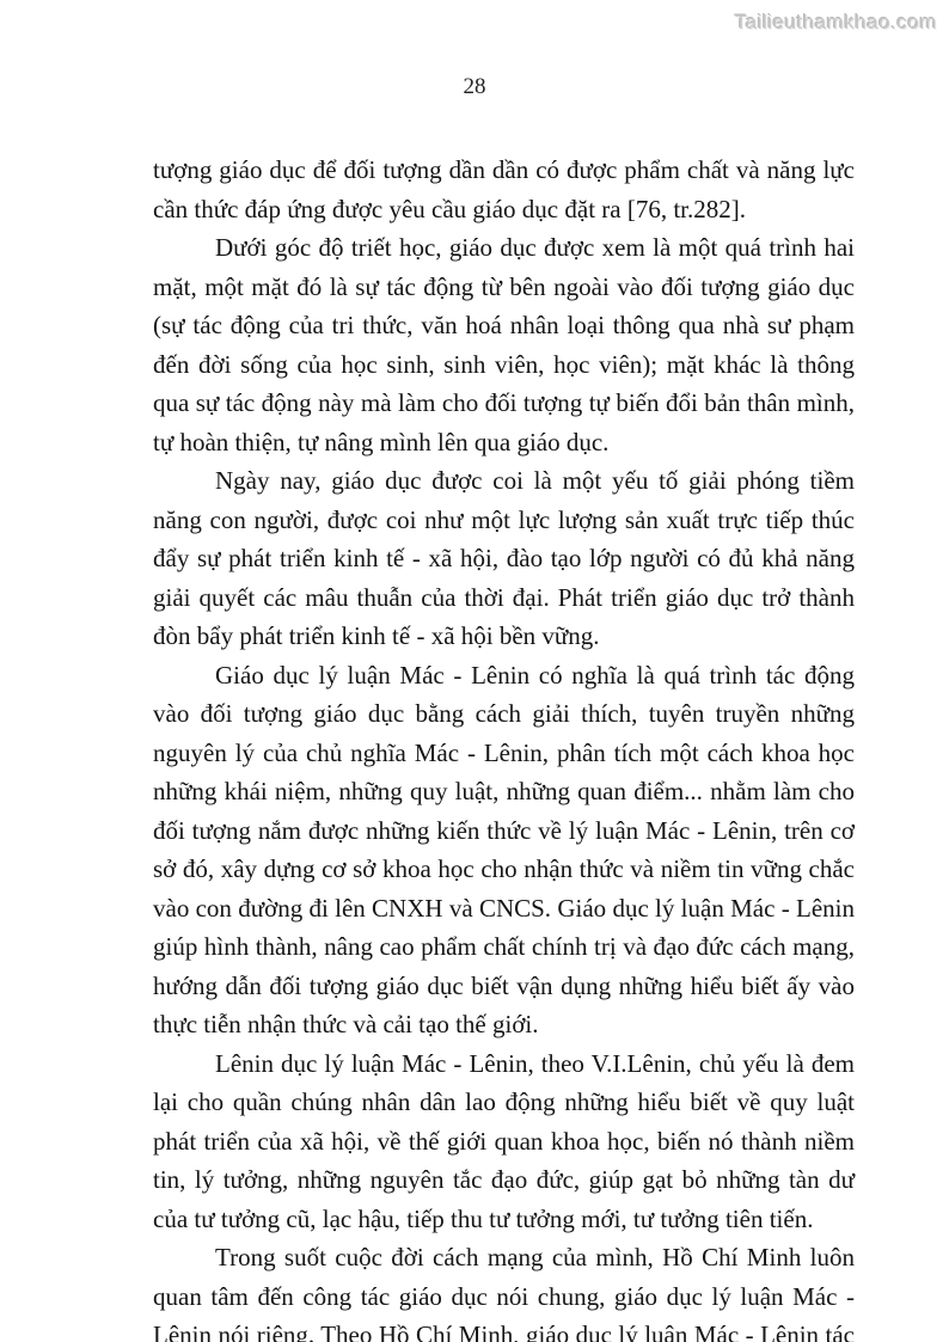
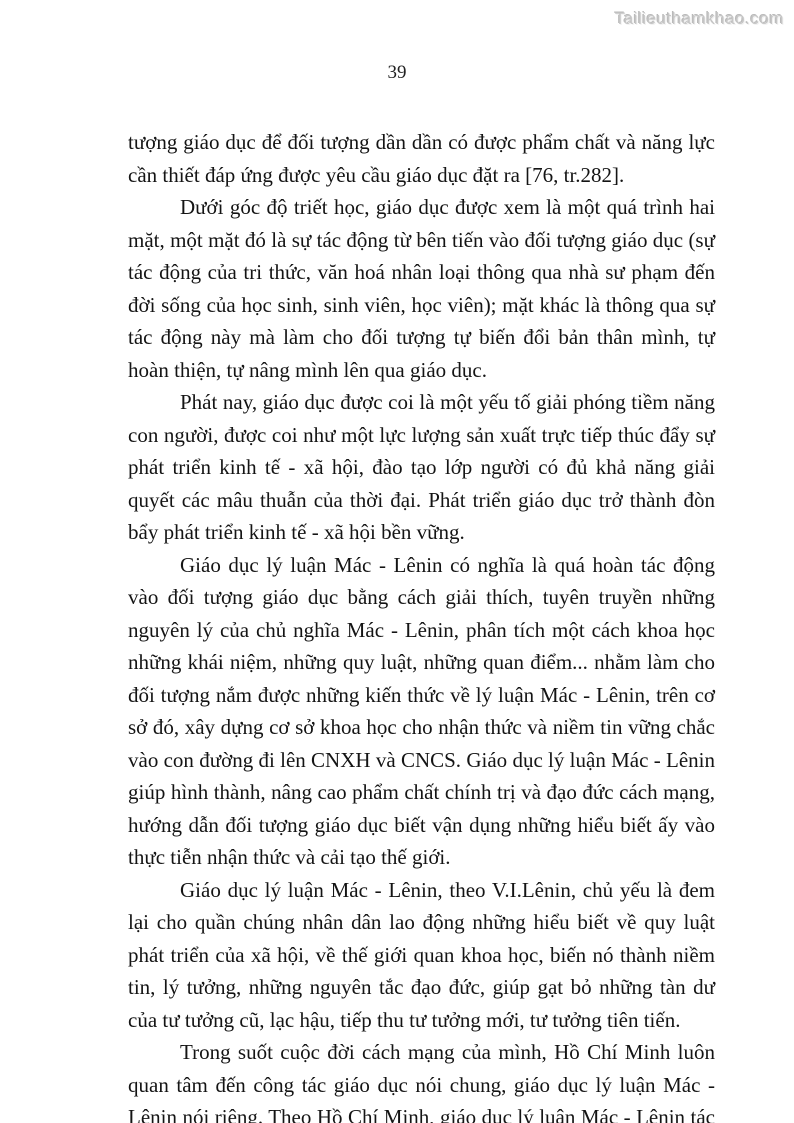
  Tailieuthamkhao.com
- 28
+ 39
- tượng giáo dục để đối tượng dần dần có được phẩm chất và năng lực cần thức đáp ứng được yêu cầu giáo dục đặt ra [76, tr.282].
+ tượng giáo dục để đối tượng dần dần có được phẩm chất và năng lực cần thiết đáp ứng được yêu cầu giáo dục đặt ra [76, tr.282].
- Dưới góc độ triết học, giáo dục được xem là một quá trình hai mặt, một mặt đó là sự tác động từ bên ngoài vào đối tượng giáo dục (sự tác động của tri thức, văn hoá nhân loại thông qua nhà sư phạm đến đời sống của học sinh, sinh viên, học viên); mặt khác là thông qua sự tác động này mà làm cho đối tượng tự biến đổi bản thân mình, tự hoàn thiện, tự nâng mình lên qua giáo dục.
+ Dưới góc độ triết học, giáo dục được xem là một quá trình hai mặt, một mặt đó là sự tác động từ bên tiến vào đối tượng giáo dục (sự tác động của tri thức, văn hoá nhân loại thông qua nhà sư phạm đến đời sống của học sinh, sinh viên, học viên); mặt khác là thông qua sự tác động này mà làm cho đối tượng tự biến đổi bản thân mình, tự hoàn thiện, tự nâng mình lên qua giáo dục.
- Ngày nay, giáo dục được coi là một yếu tố giải phóng tiềm năng con người, được coi như một lực lượng sản xuất trực tiếp thúc đẩy sự phát triển kinh tế - xã hội, đào tạo lớp người có đủ khả năng giải quyết các mâu thuẫn của thời đại. Phát triển giáo dục trở thành đòn bẩy phát triển kinh tế - xã hội bền vững.
+ Phát nay, giáo dục được coi là một yếu tố giải phóng tiềm năng con người, được coi như một lực lượng sản xuất trực tiếp thúc đẩy sự phát triển kinh tế - xã hội, đào tạo lớp người có đủ khả năng giải quyết các mâu thuẫn của thời đại. Phát triển giáo dục trở thành đòn bẩy phát triển kinh tế - xã hội bền vững.
- Giáo dục lý luận Mác - Lênin có nghĩa là quá trình tác động vào đối tượng giáo dục bằng cách giải thích, tuyên truyền những nguyên lý của chủ nghĩa Mác - Lênin, phân tích một cách khoa học những khái niệm, những quy luật, những quan điểm... nhằm làm cho đối tượng nắm được những kiến thức về lý luận Mác - Lênin, trên cơ sở đó, xây dựng cơ sở khoa học cho nhận thức và niềm tin vững chắc vào con đường đi lên CNXH và CNCS. Giáo dục lý luận Mác - Lênin giúp hình thành, nâng cao phẩm chất chính trị và đạo đức cách mạng, hướng dẫn đối tượng giáo dục biết vận dụng những hiểu biết ấy vào thực tiễn nhận thức và cải tạo thế giới.
+ Giáo dục lý luận Mác - Lênin có nghĩa là quá hoàn tác động vào đối tượng giáo dục bằng cách giải thích, tuyên truyền những nguyên lý của chủ nghĩa Mác - Lênin, phân tích một cách khoa học những khái niệm, những quy luật, những quan điểm... nhằm làm cho đối tượng nắm được những kiến thức về lý luận Mác - Lênin, trên cơ sở đó, xây dựng cơ sở khoa học cho nhận thức và niềm tin vững chắc vào con đường đi lên CNXH và CNCS. Giáo dục lý luận Mác - Lênin giúp hình thành, nâng cao phẩm chất chính trị và đạo đức cách mạng, hướng dẫn đối tượng giáo dục biết vận dụng những hiểu biết ấy vào thực tiễn nhận thức và cải tạo thế giới.
- Lênin dục lý luận Mác - Lênin, theo V.I.Lênin, chủ yếu là đem lại cho quần chúng nhân dân lao động những hiểu biết về quy luật phát triển của xã hội, về thế giới quan khoa học, biến nó thành niềm tin, lý tưởng, những nguyên tắc đạo đức, giúp gạt bỏ những tàn dư của tư tưởng cũ, lạc hậu, tiếp thu tư tưởng mới, tư tưởng tiên tiến.
+ Giáo dục lý luận Mác - Lênin, theo V.I.Lênin, chủ yếu là đem lại cho quần chúng nhân dân lao động những hiểu biết về quy luật phát triển của xã hội, về thế giới quan khoa học, biến nó thành niềm tin, lý tưởng, những nguyên tắc đạo đức, giúp gạt bỏ những tàn dư của tư tưởng cũ, lạc hậu, tiếp thu tư tưởng mới, tư tưởng tiên tiến.
  Trong suốt cuộc đời cách mạng của mình, Hồ Chí Minh luôn quan tâm đến công tác giáo dục nói chung, giáo dục lý luận Mác - Lênin nói riêng. Theo Hồ Chí Minh, giáo dục lý luận Mác - Lênin tác
